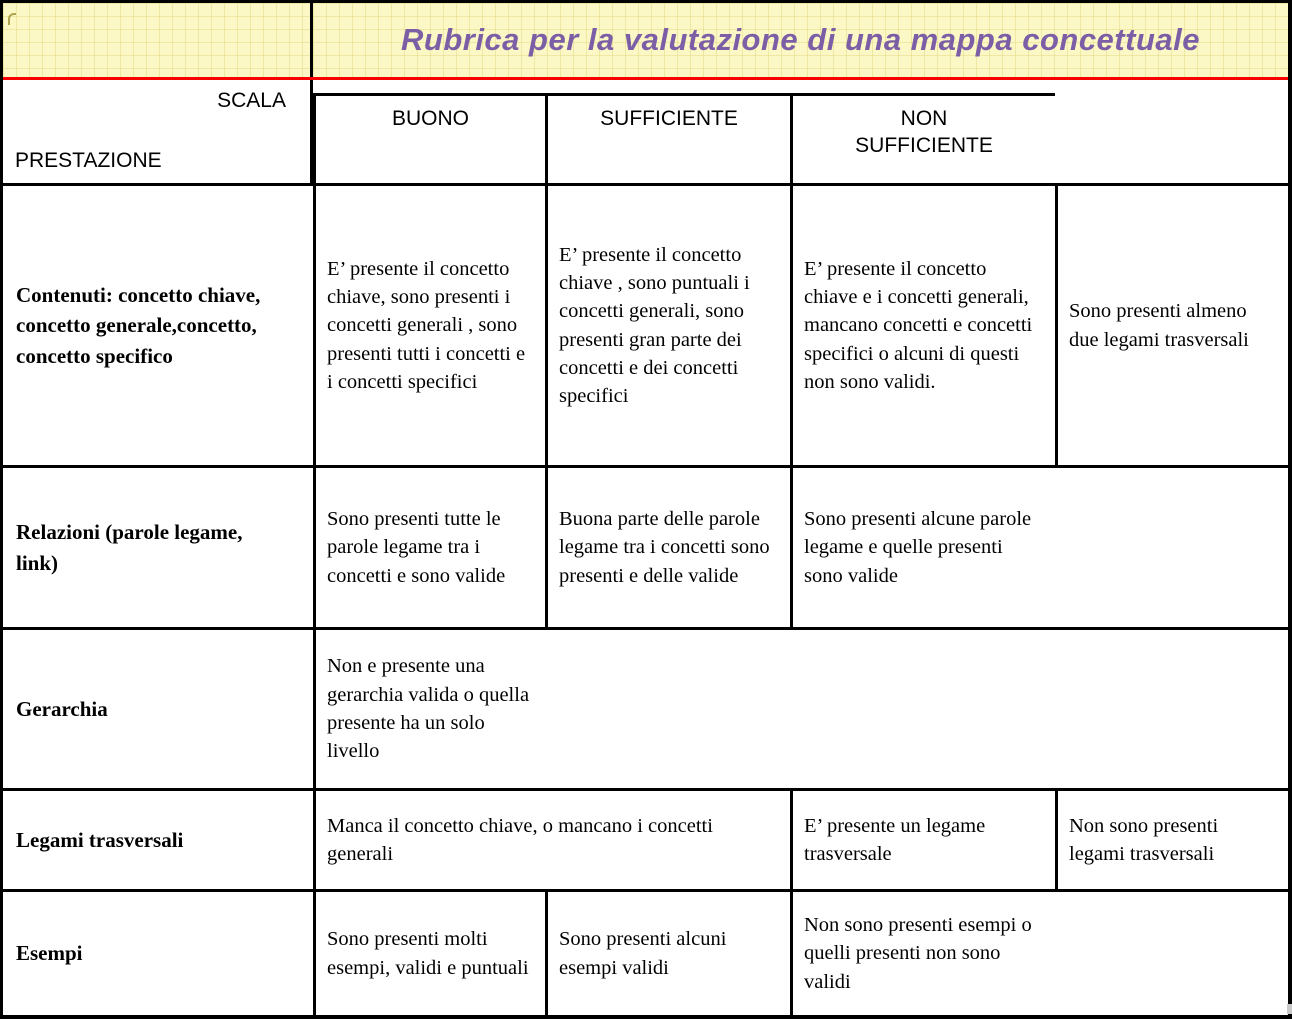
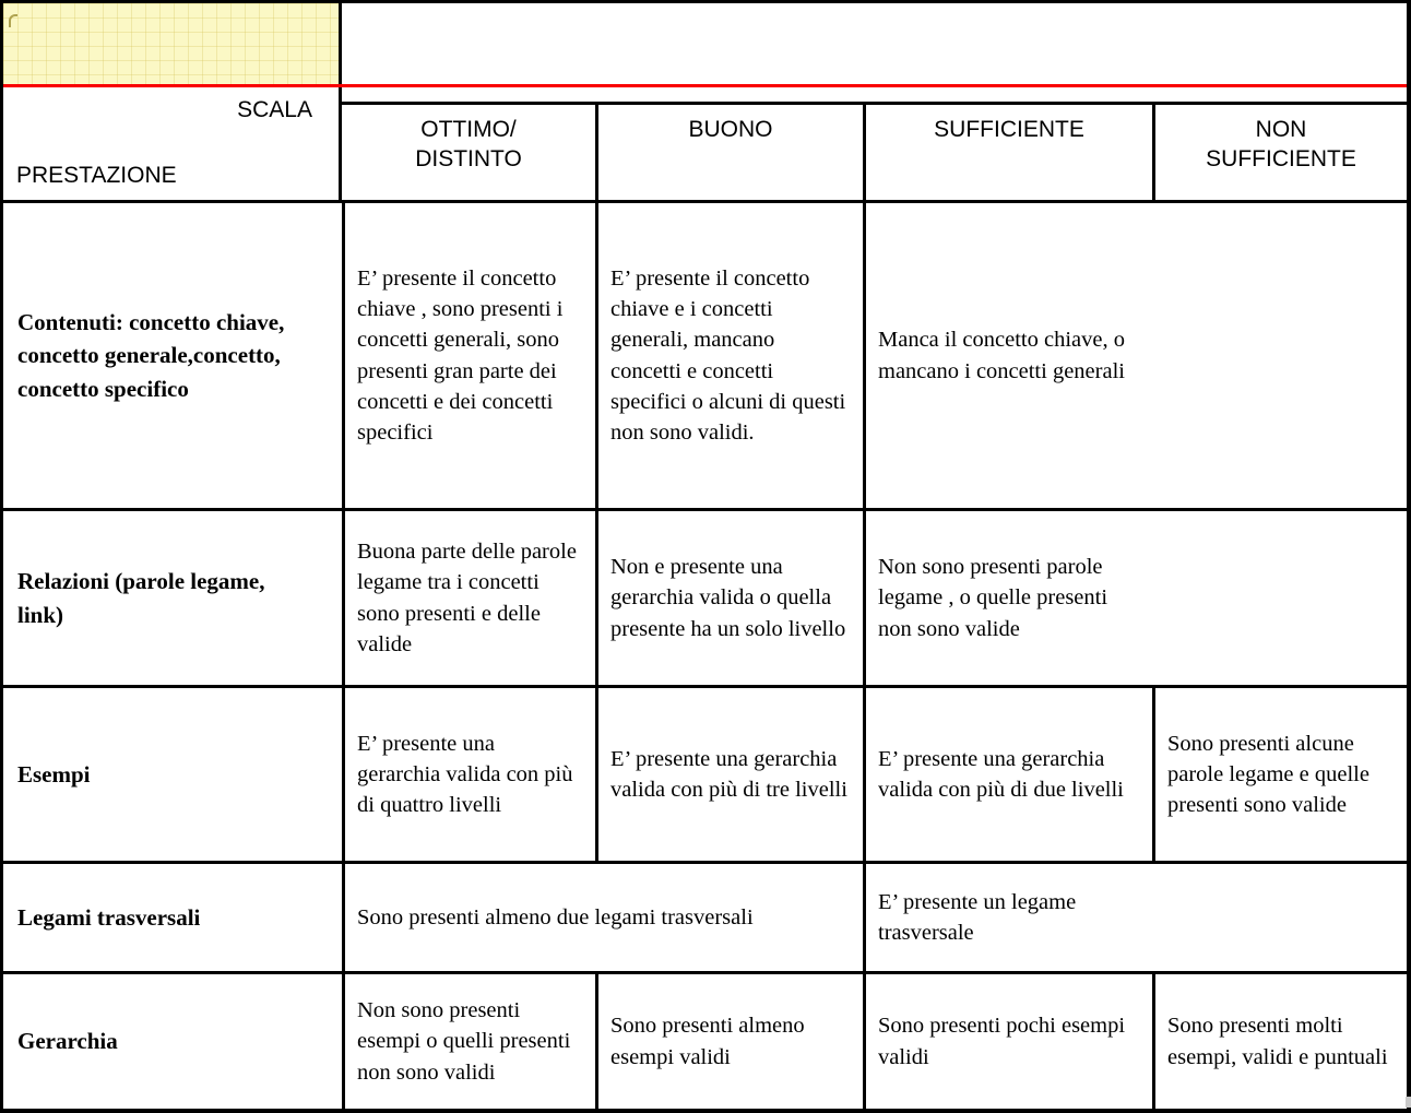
- Rubrica per la valutazione di una mappa concettuale
  SCALA
  PRESTAZIONE
+ OTTIMO/
+ DISTINTO
  BUONO
  SUFFICIENTE
  NON
  SUFFICIENTE
  Contenuti: concetto chiave, concetto generale,concetto, concetto specifico
- E’ presente il concetto chiave, sono presenti i concetti generali , sono presenti tutti i concetti e i concetti specifici
- E’ presente il concetto chiave , sono puntuali i concetti generali, sono presenti gran parte dei concetti e dei concetti specifici
+ E’ presente il concetto chiave , sono presenti i concetti generali, sono presenti gran parte dei concetti e dei concetti specifici
  E’ presente il concetto chiave e i concetti generali, mancano concetti e concetti specifici o alcuni di questi non sono validi.
- Sono presenti almeno due legami trasversali
+ Manca il concetto chiave, o mancano i concetti generali
  Relazioni (parole legame, link)
- Sono presenti tutte le parole legame tra i concetti e sono valide
  Buona parte delle parole legame tra i concetti sono presenti e delle valide
- Sono presenti alcune parole legame e quelle presenti sono valide
+ Non e presente una gerarchia valida o quella presente ha un solo livello
+ Non sono presenti parole legame , o quelle presenti non sono valide
- Gerarchia
+ Esempi
+ E’ presente una gerarchia valida con più di quattro livelli
+ E’ presente una gerarchia valida con più di tre livelli
+ E’ presente una gerarchia valida con più di due livelli
- Non e presente una gerarchia valida o quella presente ha un solo livello
+ Sono presenti alcune parole legame e quelle presenti sono valide
  Legami trasversali
- Manca il concetto chiave, o mancano i concetti generali
+ Sono presenti almeno due legami trasversali
  E’ presente un legame trasversale
- Non sono presenti legami trasversali
- Esempi
+ Gerarchia
- Sono presenti molti esempi, validi e puntuali
+ Non sono presenti esempi o quelli presenti non sono validi
- Sono presenti alcuni esempi validi
+ Sono presenti almeno esempi validi
+ Sono presenti pochi esempi validi
- Non sono presenti esempi o quelli presenti non sono validi
+ Sono presenti molti esempi, validi e puntuali
